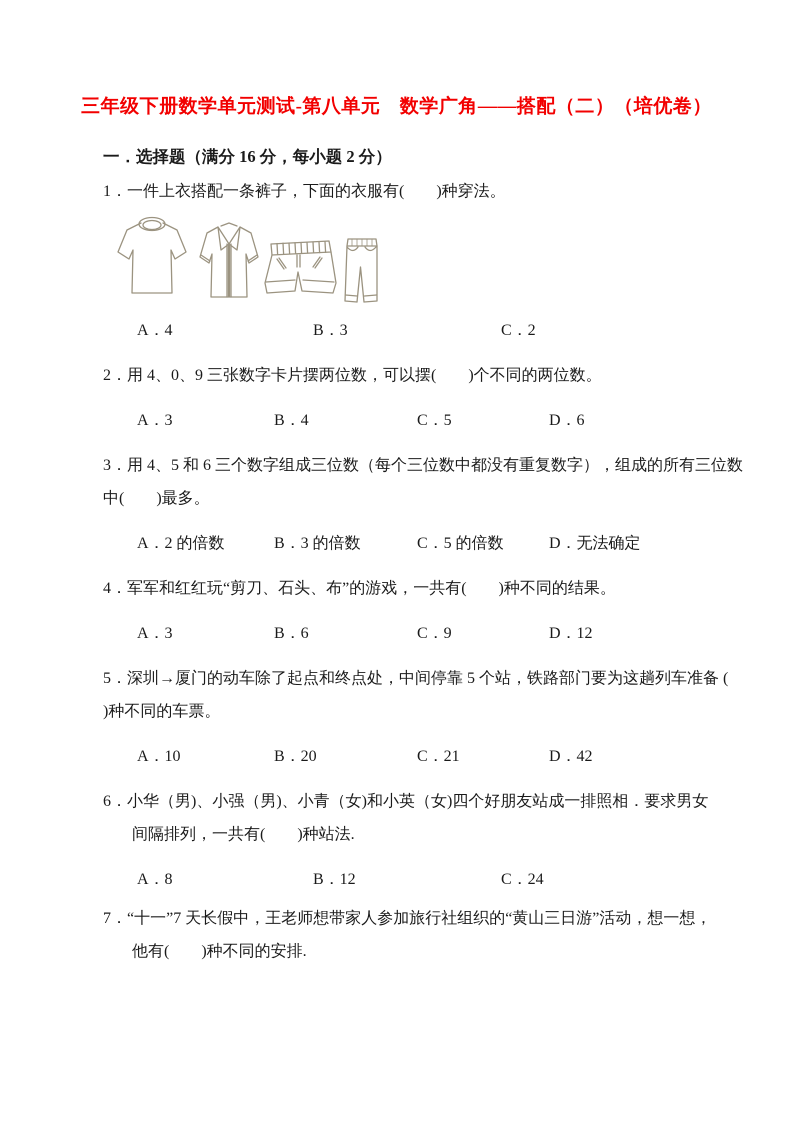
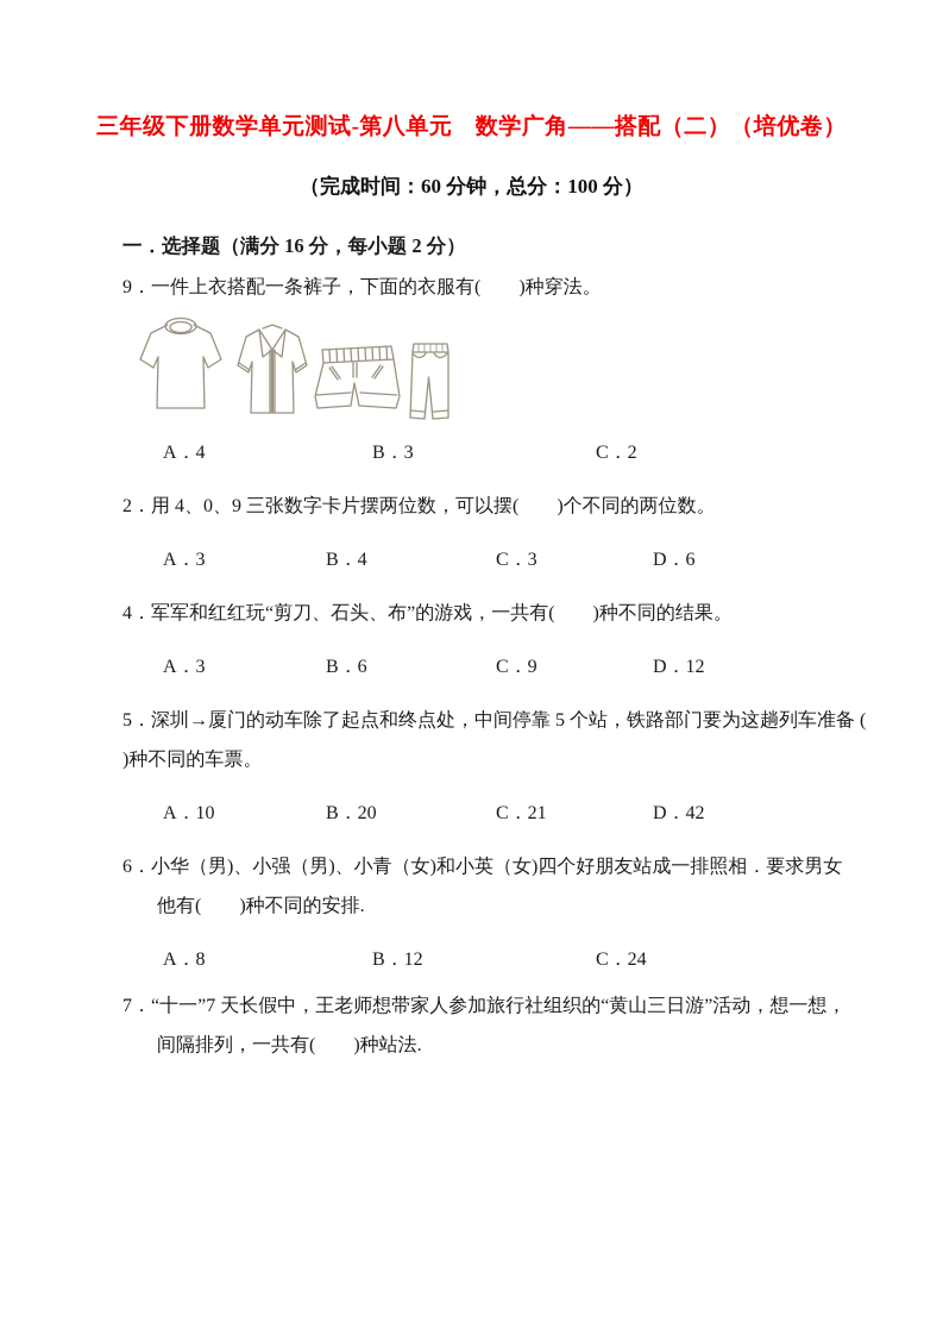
  三年级下册数学单元测试-第八单元 数学广角——搭配（二）（培优卷）
+ （完成时间：60 分钟，总分：100 分）
  一．选择题（满分 16 分，每小题 2 分）
- 1．一件上衣搭配一条裤子，下面的衣服有( )种穿法。
+ 9．一件上衣搭配一条裤子，下面的衣服有( )种穿法。
  A．4
  B．3
  C．2
  2．用 4、0、9 三张数字卡片摆两位数，可以摆( )个不同的两位数。
  A．3
  B．4
- C．5
+ C．3
  D．6
- 3．用 4、5 和 6 三个数字组成三位数（每个三位数中都没有重复数字），组成的所有三位数
- 中( )最多。
- A．2 的倍数
- B．3 的倍数
- C．5 的倍数
- D．无法确定
  4．军军和红红玩“剪刀、石头、布”的游戏，一共有( )种不同的结果。
  A．3
  B．6
  C．9
  D．12
  5．深圳→厦门的动车除了起点和终点处，中间停靠 5 个站，铁路部门要为这趟列车准备 (
  )种不同的车票。
  A．10
  B．20
  C．21
  D．42
  6．小华（男)、小强（男)、小青（女)和小英（女)四个好朋友站成一排照相．要求男女
- 间隔排列，一共有( )种站法.
+ 他有( )种不同的安排.
  A．8
  B．12
  C．24
  7．“十一”7 天长假中，王老师想带家人参加旅行社组织的“黄山三日游”活动，想一想，
- 他有( )种不同的安排.
+ 间隔排列，一共有( )种站法.
